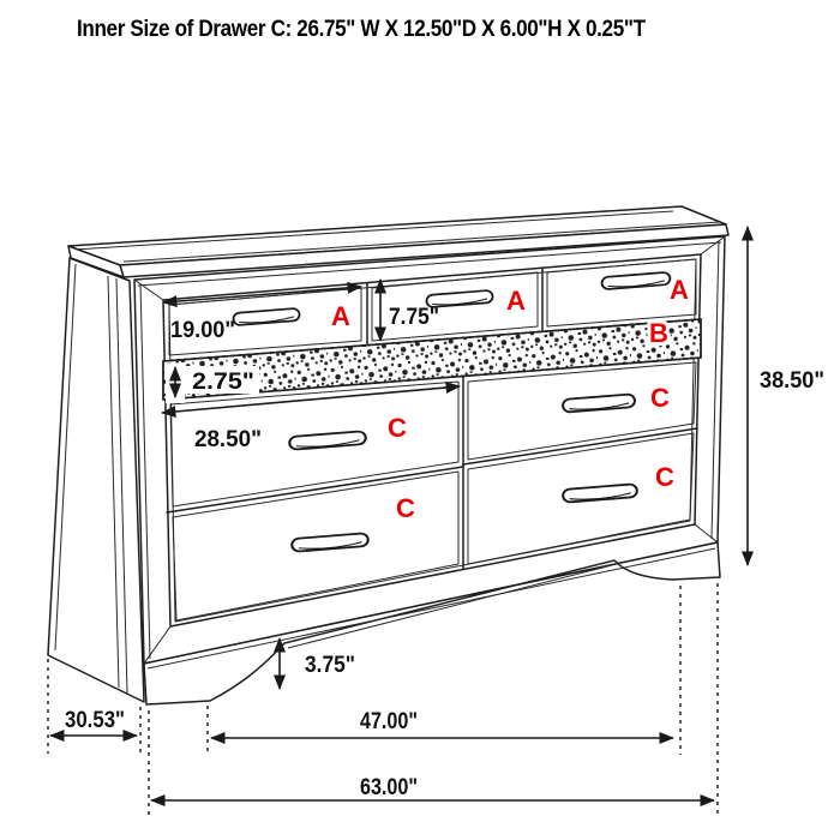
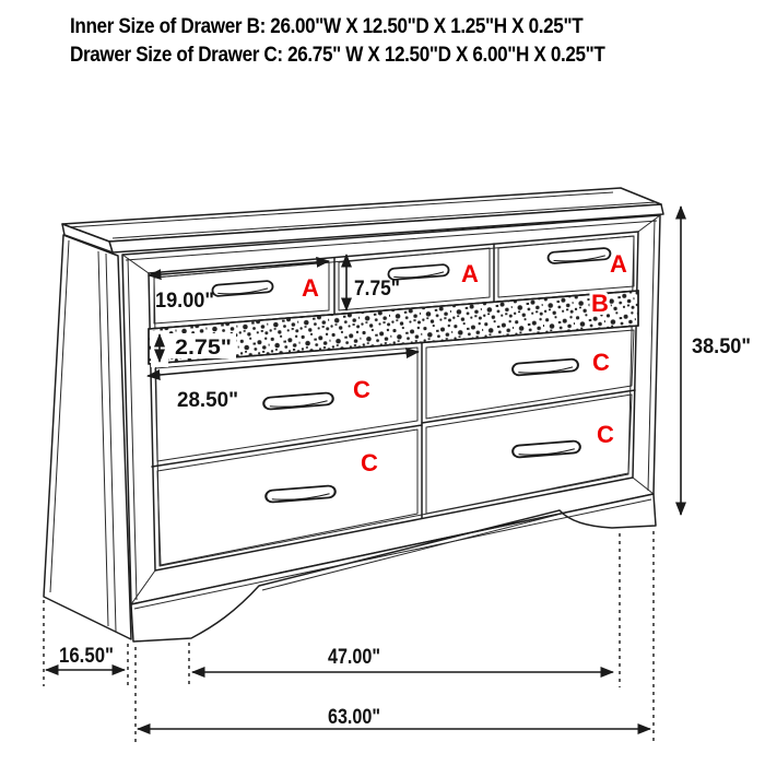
+ Inner Size of Drawer B: 26.00"W X 12.50"D X 1.25"H X 0.25"T
- Inner Size of Drawer C: 26.75" W X 12.50"D X 6.00"H X 0.25"T
+ Drawer Size of Drawer C: 26.75" W X 12.50"D X 6.00"H X 0.25"T
  A
  A
  A
  B
  C
  C
  C
  C
  19.00"
  7.75"
  2.75"
  28.50"
  38.50"
- 3.75"
- 30.53"
+ 16.50"
  47.00"
  63.00"
